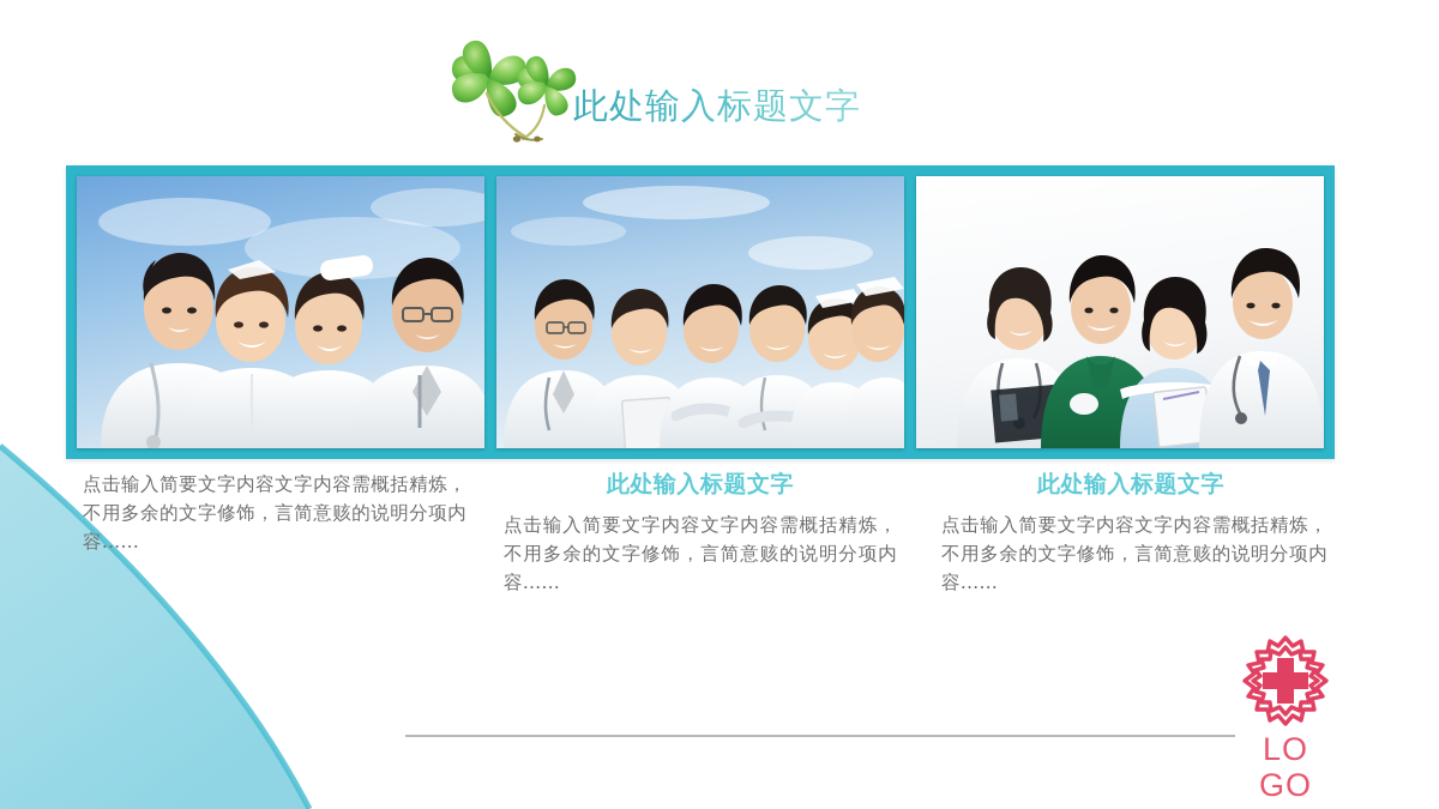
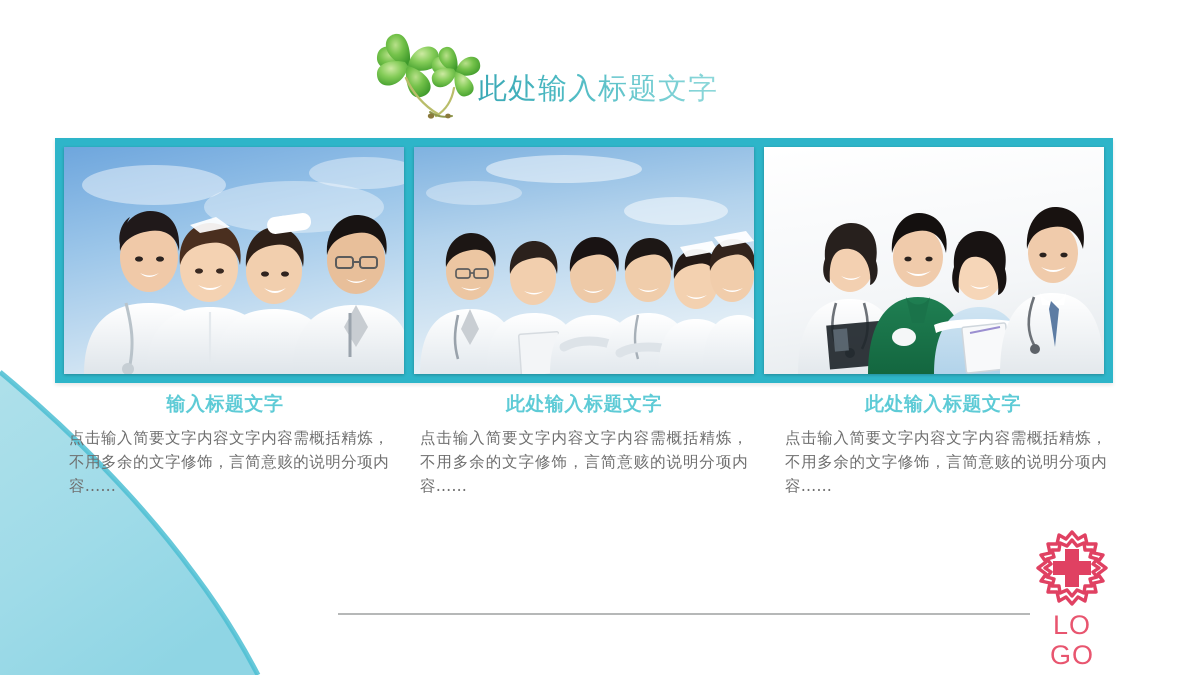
  此处输入标题文字
+ 输入标题文字
  点击输入简要文字内容文字内容需概括精炼，不用多余的文字修饰，言简意赅的说明分项内容……
  此处输入标题文字
  点击输入简要文字内容文字内容需概括精炼，不用多余的文字修饰，言简意赅的说明分项内容……
  此处输入标题文字
  点击输入简要文字内容文字内容需概括精炼，不用多余的文字修饰，言简意赅的说明分项内容……
  LOGO
